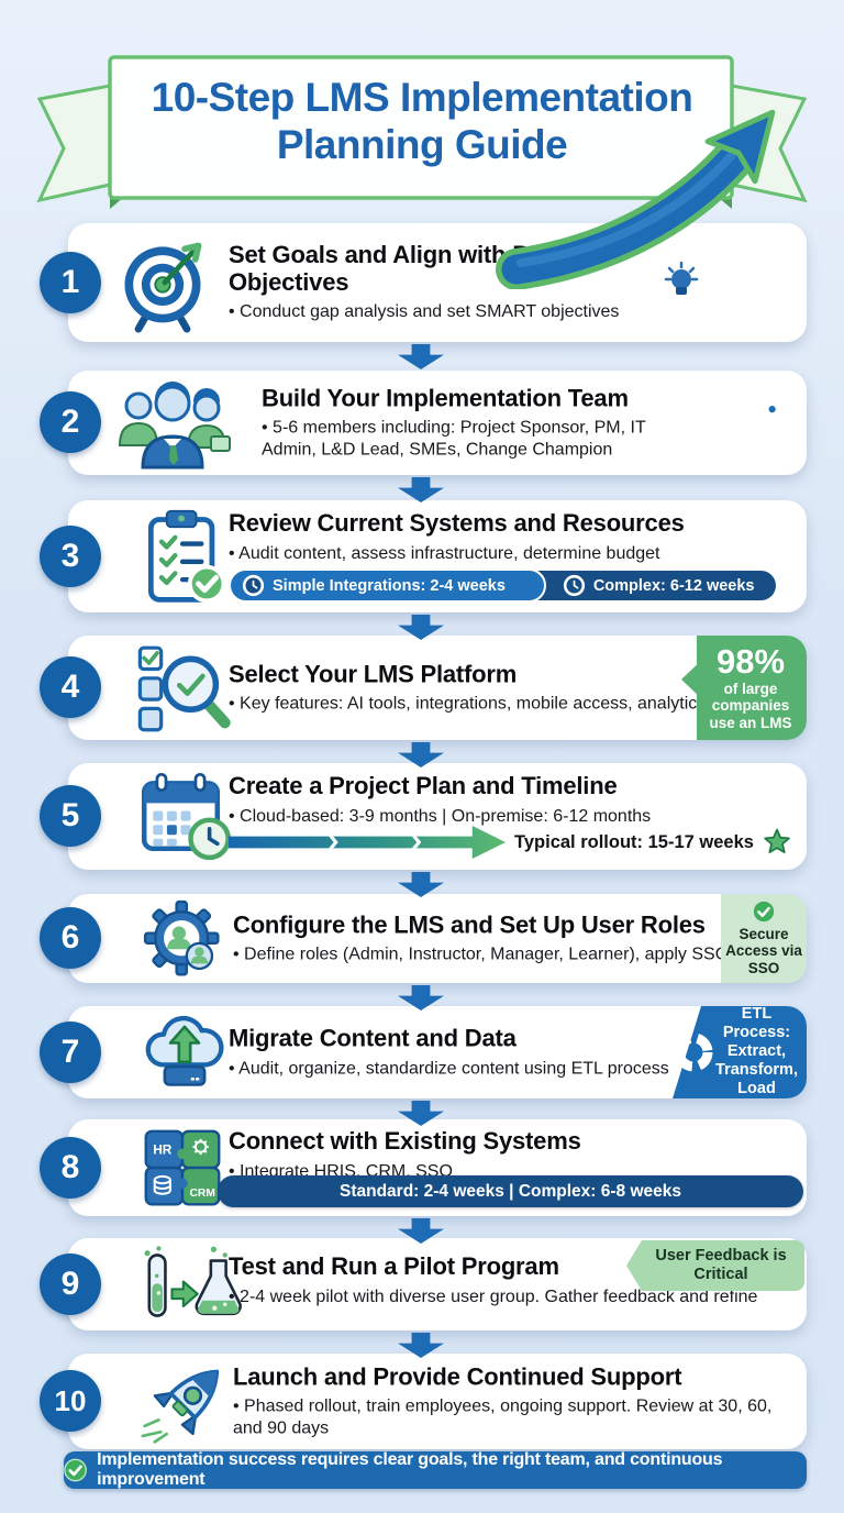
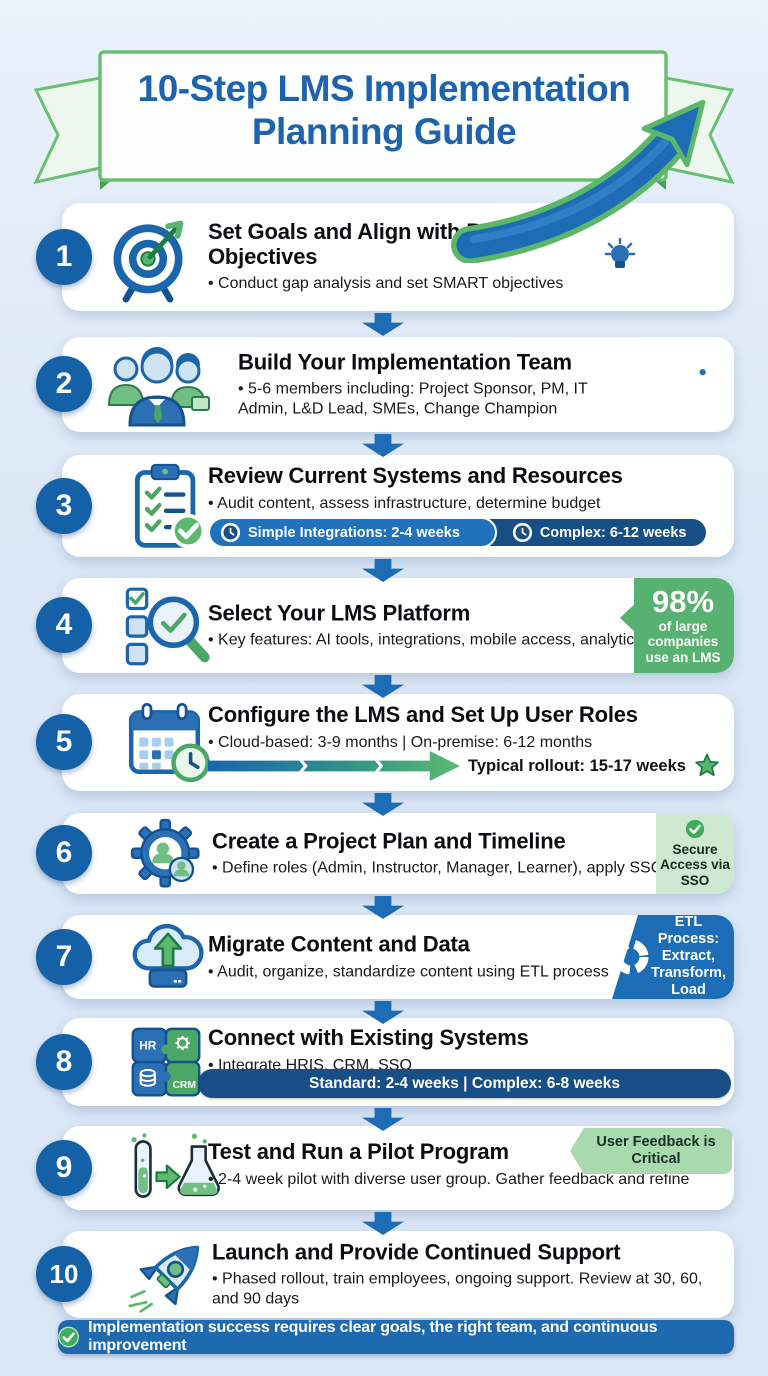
  10-Step LMS Implementation Planning Guide
  Set Goals and Align with Objectives
  Conduct gap analysis and set SMART objectives
  Build Your Implementation Team
  5-6 members including: Project Sponsor, PM, IT Admin, L&D Lead, SMEs, Change Champion
  Review Current Systems and Resources
  Audit content, assess infrastructure, determine budget
  Simple Integrations: 2-4 weeks
  Complex: 6-12 weeks
  Select Your LMS Platform
  Key features: AI tools, integrations, mobile access, analytic
  98%
  of large companies use an LMS
- Create a Project Plan and Timeline
+ Configure the LMS and Set Up User Roles
  Cloud-based: 3-9 months | On-premise: 6-12 months
  Typical rollout: 15-17 weeks
- Configure the LMS and Set Up User Roles
+ Create a Project Plan and Timeline
  Define roles (Admin, Instructor, Manager, Learner), apply SS
  Secure Access via SSO
  Migrate Content and Data
  Audit, organize, standardize content using ETL process
  ETL Process: Extract, Transform, Load
  HR
  CRM
  Connect with Existing Systems
  Integrate HRIS, CRM, SSO
  Standard: 2-4 weeks | Complex: 6-8 weeks
  Test and Run a Pilot Program
  2-4 week pilot with diverse user group. Gather feedback and refine
  User Feedback is Critical
  Launch and Provide Continued Support
  Phased rollout, train employees, ongoing support. Review at 30, 60, and 90 days
  1
  2
  3
  4
  5
  6
  7
  8
  9
  10
  Implementation success requires clear goals, the right team, and continuous improvement
